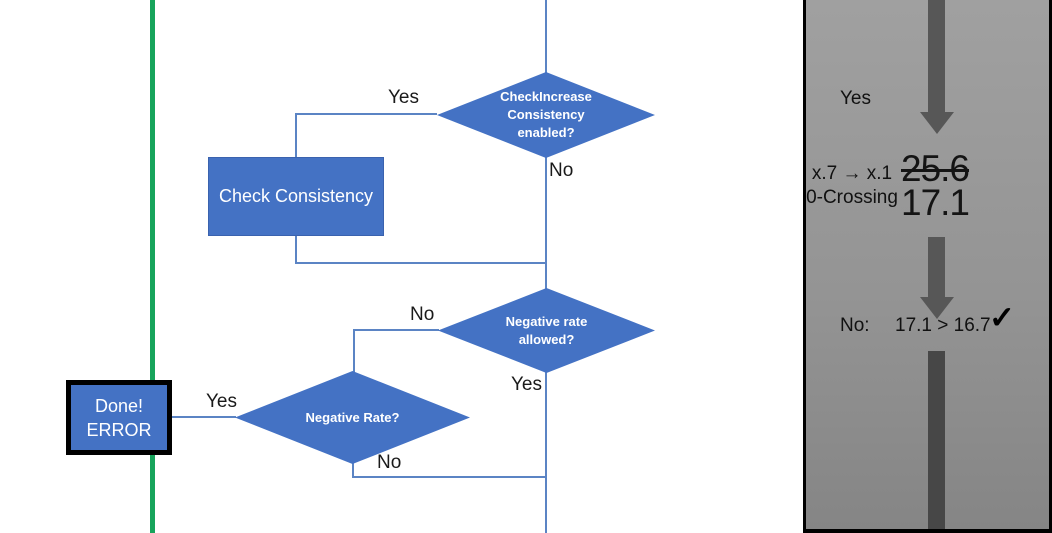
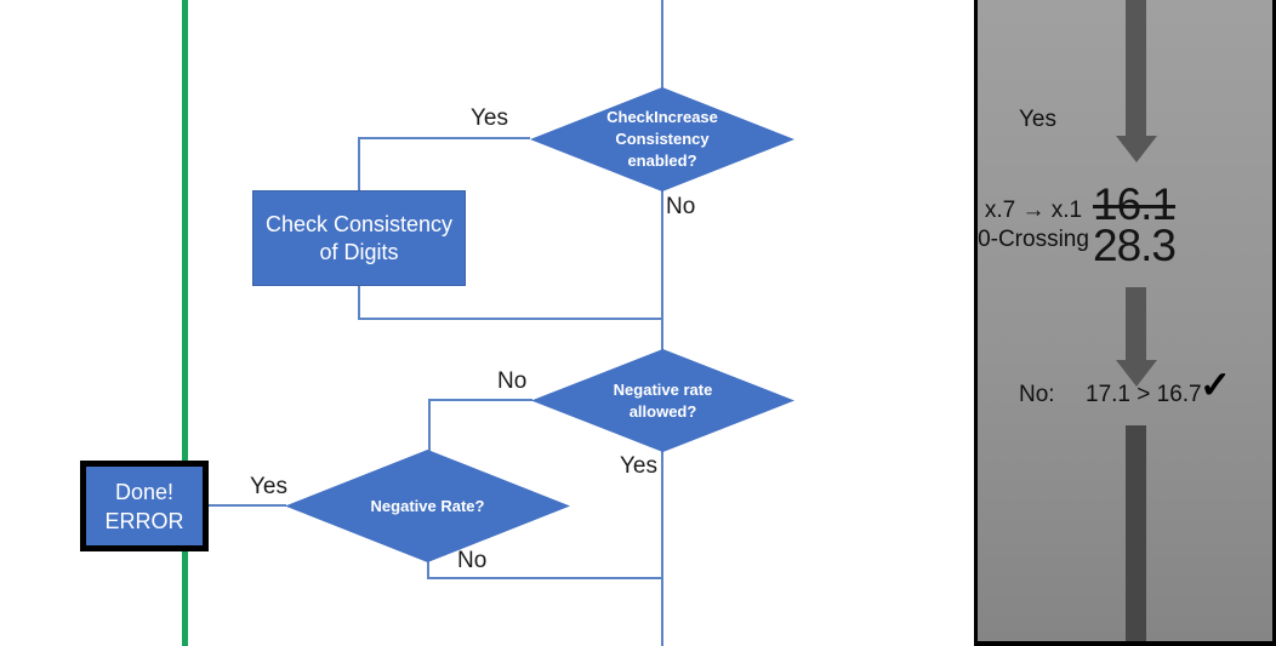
  CheckIncrease
  Consistency
  enabled?
  Yes
  No
  Check Consistency
+ of Digits
  Negative rate
  allowed?
  No
  Yes
  Negative Rate?
  Yes
  No
  Done!
  ERROR
  Yes
  x.7 → x.1
  0-Crossing
- 25.6
+ 16.1
- 17.1
+ 28.3
  No:
  17.1 > 16.7
  ✓
